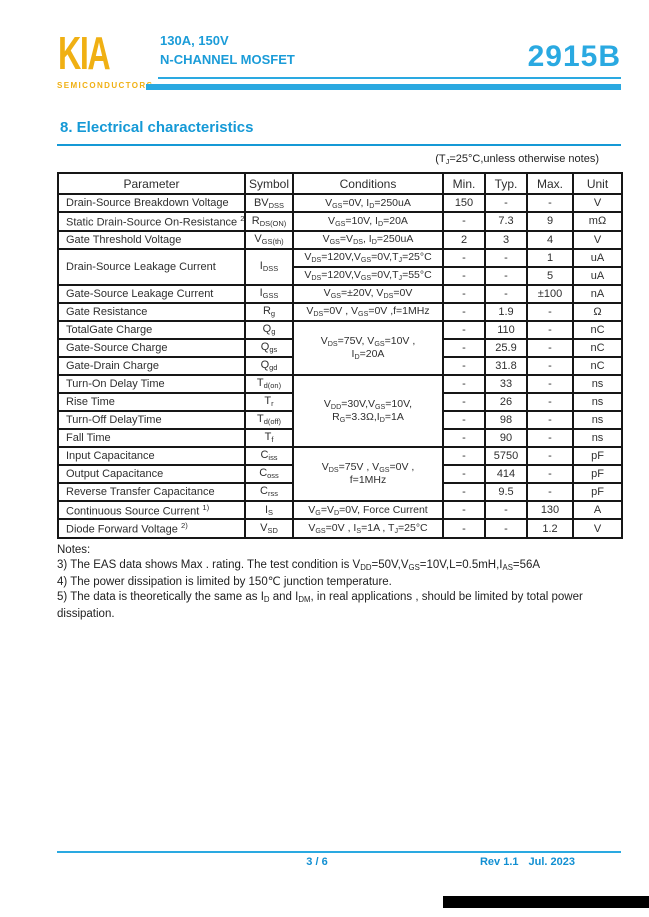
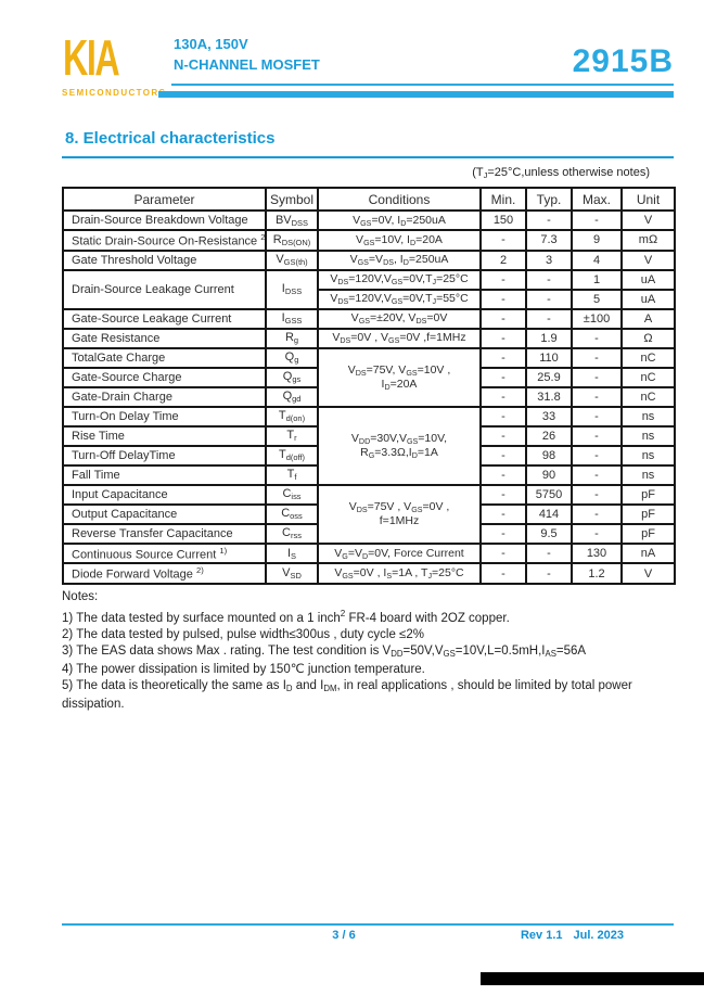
  KIA
  SEMICONDUCTOR
  130A, 150V
  N-CHANNEL MOSFET
  2915B
  8. Electrical characteristics
  (TJ=25°C,unless otherwise notes)
  Parameter	Symbol	Conditions	Min.	Typ.	Max.	Unit
  Drain-Source Breakdown Voltage	BVDSS	VGS=0V, ID=250uA	150	-	-	V
  Static Drain-Source On-Resistance 2	RDS(ON)	VGS=10V, ID=20A	-	7.3	9	mΩ
  Gate Threshold Voltage	VGS(th)	VGS=VDS, ID=250uA	2	3	4	V
  Drain-Source Leakage Current	IDSS	VDS=120V,VGS=0V,TJ=25°C	-	-	1	uA
  VDS=120V,VGS=0V,TJ=55°C	-	-	5	uA
- Gate-Source Leakage Current	IGSS	VGS=±20V, VDS=0V	-	-	±100	nA
+ Gate-Source Leakage Current	IGSS	VGS=±20V, VDS=0V	-	-	±100	A
  Gate Resistance	Rg	VDS=0V , VGS=0V ,f=1MHz	-	1.9	-	Ω
  TotalGate Charge	Qg	VDS=75V, VGS=10V ,ID=20A	-	110	-	nC
  Gate-Source Charge	Qgs	-	25.9	-	nC
  Gate-Drain Charge	Qgd	-	31.8	-	nC
  Turn-On Delay Time	Td(on)	VDD=30V,VGS=10V,RG=3.3Ω,ID=1A	-	33	-	ns
  Rise Time	Tr	-	26	-	ns
  Turn-Off DelayTime	Td(off)	-	98	-	ns
  Fall Time	Tf	-	90	-	ns
  Input Capacitance	Ciss	VDS=75V , VGS=0V ,f=1MHz	-	5750	-	pF
  Output Capacitance	Coss	-	414	-	pF
  Reverse Transfer Capacitance	Crss	-	9.5	-	pF
- Continuous Source Current 1)	IS	VG=VD=0V, Force Current	-	-	130	A
+ Continuous Source Current 1)	IS	VG=VD=0V, Force Current	-	-	130	nA
  Diode Forward Voltage 2)	VSD	VGS=0V , IS=1A , TJ=25°C	-	-	1.2	V
  Notes:
+ 1) The data tested by surface mounted on a 1 inch2 FR-4 board with 2OZ copper.
+ 2) The data tested by pulsed, pulse width≤300us , duty cycle ≤2%
  3) The EAS data shows Max . rating. The test condition is VDD=50V,VGS=10V,L=0.5mH,IAS=56A
  4) The power dissipation is limited by 150℃ junction temperature.
  5) The data is theoretically the same as ID and IDM, in real applications , should be limited by total power dissipation.
  3 / 6
  Rev 1.1 Jul. 2023
